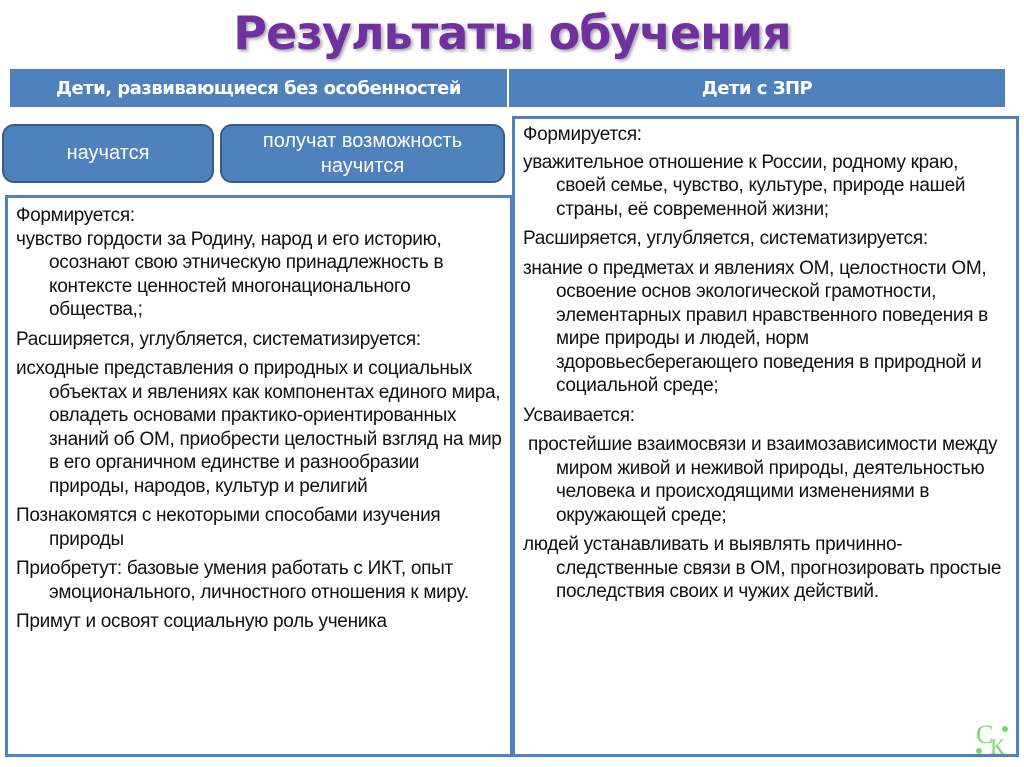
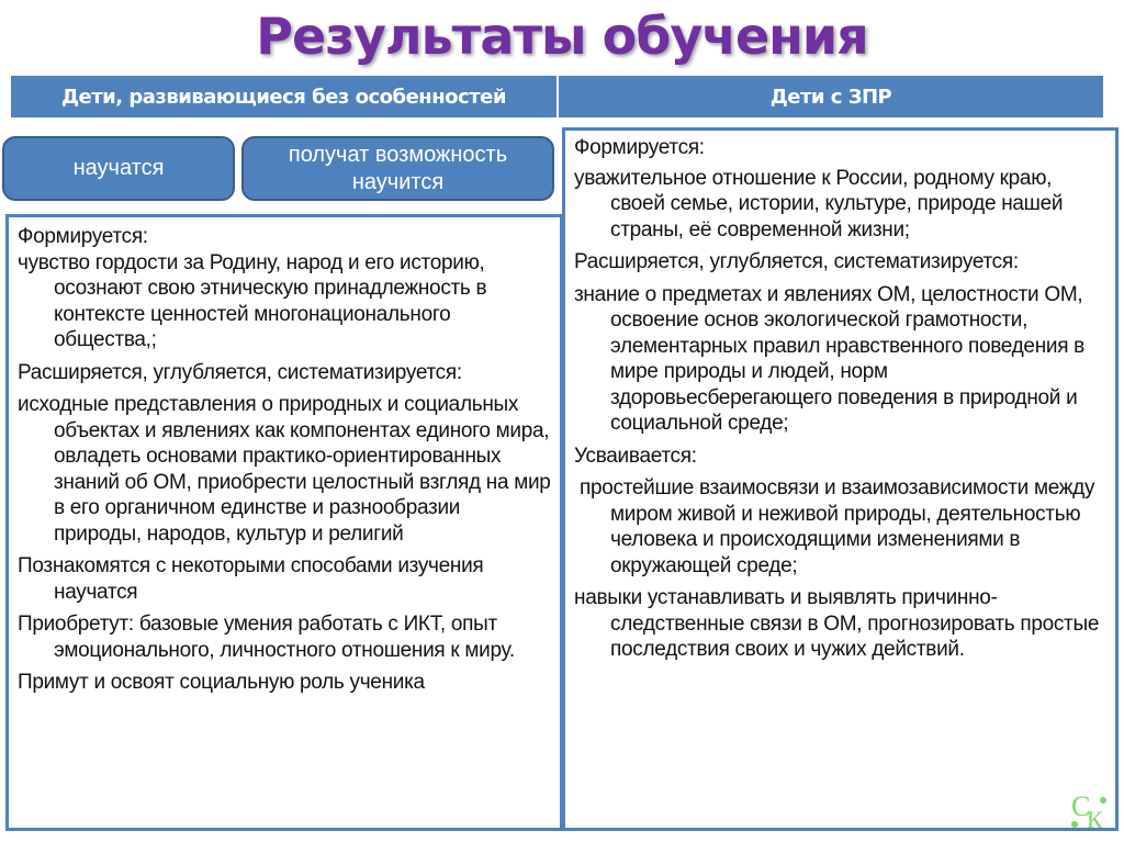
  Результаты обучения
  Дети, развивающиеся без особенностей
  Дети с ЗПР
  научатся
  получат возможность научится
  Формируется:
  чувство гордости за Родину, народ и его историю, осознают свою этническую принадлежность в контексте ценностей многонационального общества,;
  Расширяется, углубляется, систематизируется:
  исходные представления о природных и социальных объектах и явлениях как компонентах единого мира, овладеть основами практико-ориентированных знаний об ОМ, приобрести целостный взгляд на мир в его органичном единстве и разнообразии природы, народов, культур и религий
- Познакомятся с некоторыми способами изучения природы
+ Познакомятся с некоторыми способами изучения научатся
  Приобретут: базовые умения работать с ИКТ, опыт эмоционального, личностного отношения к миру.
  Примут и освоят социальную роль ученика
  Формируется:
- уважительное отношение к России, родному краю, своей семье, чувство, культуре, природе нашей страны, её современной жизни;
+ уважительное отношение к России, родному краю, своей семье, истории, культуре, природе нашей страны, её современной жизни;
  Расширяется, углубляется, систематизируется:
  знание о предметах и явлениях ОМ, целостности ОМ, освоение основ экологической грамотности, элементарных правил нравственного поведения в мире природы и людей, норм здоровьесберегающего поведения в природной и социальной среде;
  Усваивается:
  простейшие взаимосвязи и взаимозависимости между миром живой и неживой природы, деятельностью человека и происходящими изменениями в окружающей среде;
- людей устанавливать и выявлять причинно-следственные связи в ОМ, прогнозировать простые последствия своих и чужих действий.
+ навыки устанавливать и выявлять причинно-следственные связи в ОМ, прогнозировать простые последствия своих и чужих действий.
  С
  К
